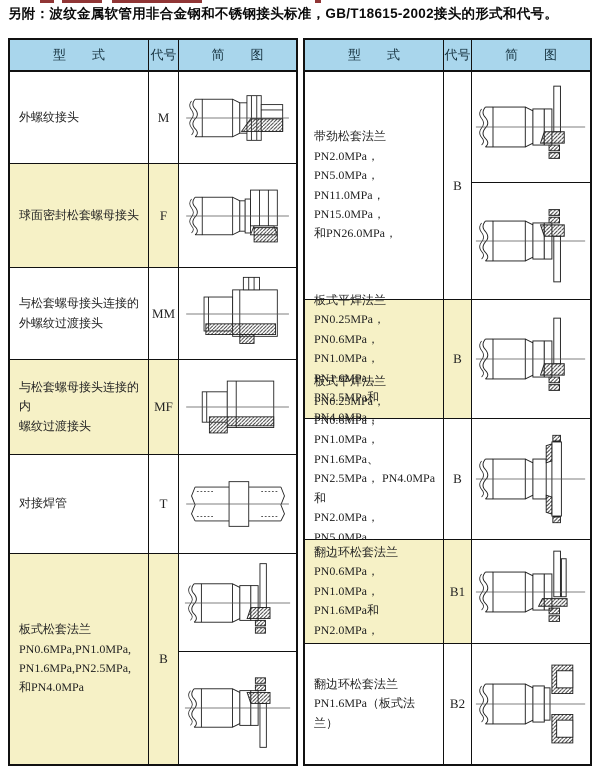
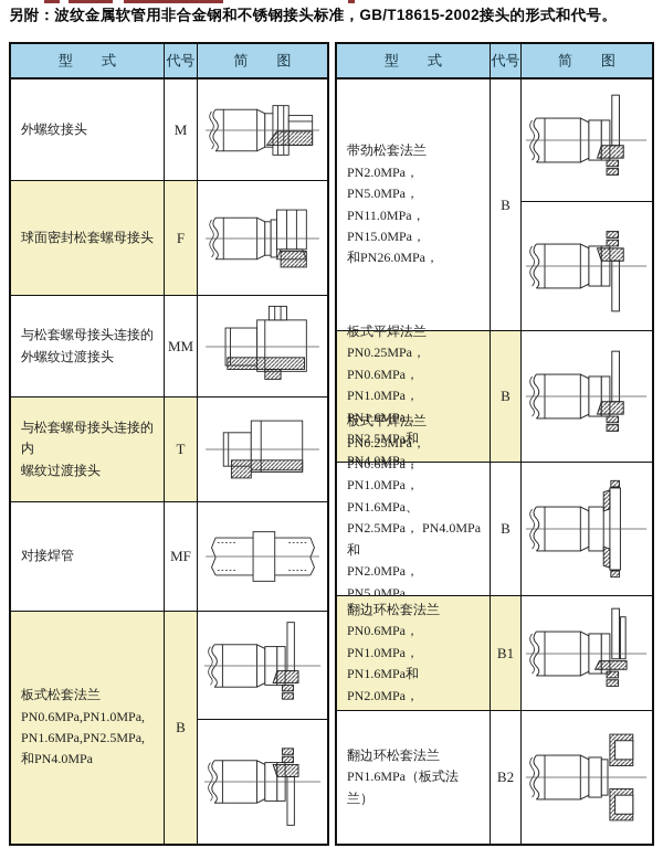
  另附：波纹金属软管用非合金钢和不锈钢接头标准，GB/T18615-2002接头的形式和代号。
  型 式
  代号
  简 图
  外螺纹接头
  M
  球面密封松套螺母接头
  F
  与松套螺母接头连接的
  外螺纹过渡接头
  MM
  与松套螺母接头连接的内
  螺纹过渡接头
- MF
+ T
  对接焊管
- T
+ MF
  板式松套法兰
  PN0.6MPa,PN1.0MPa,
  PN1.6MPa,PN2.5MPa,
  和PN4.0MPa
  B
  型 式
  代号
  简 图
  带劲松套法兰
  PN2.0MPa， PN5.0MPa，
  PN11.0MPa， PN15.0MPa，
  和PN26.0MPa，
  B
  板式平焊法兰
  PN0.25MPa， PN0.6MPa，
  PN1.0MPa， PN1.6MPa，
  PN2.5MPa和PN4.0MPa，
  B
  板式平焊法兰
  PN0.25MPa， PN0.6MPa，
  PN1.0MPa， PN1.6MPa、
  PN2.5MPa， PN4.0MPa和
  PN2.0MPa， PN5.0MPa，
  B
  翻边环松套法兰
  PN0.6MPa， PN1.0MPa，
  PN1.6MPa和PN2.0MPa，
  B1
  翻边环松套法兰
  PN1.6MPa（板式法兰）
  B2
